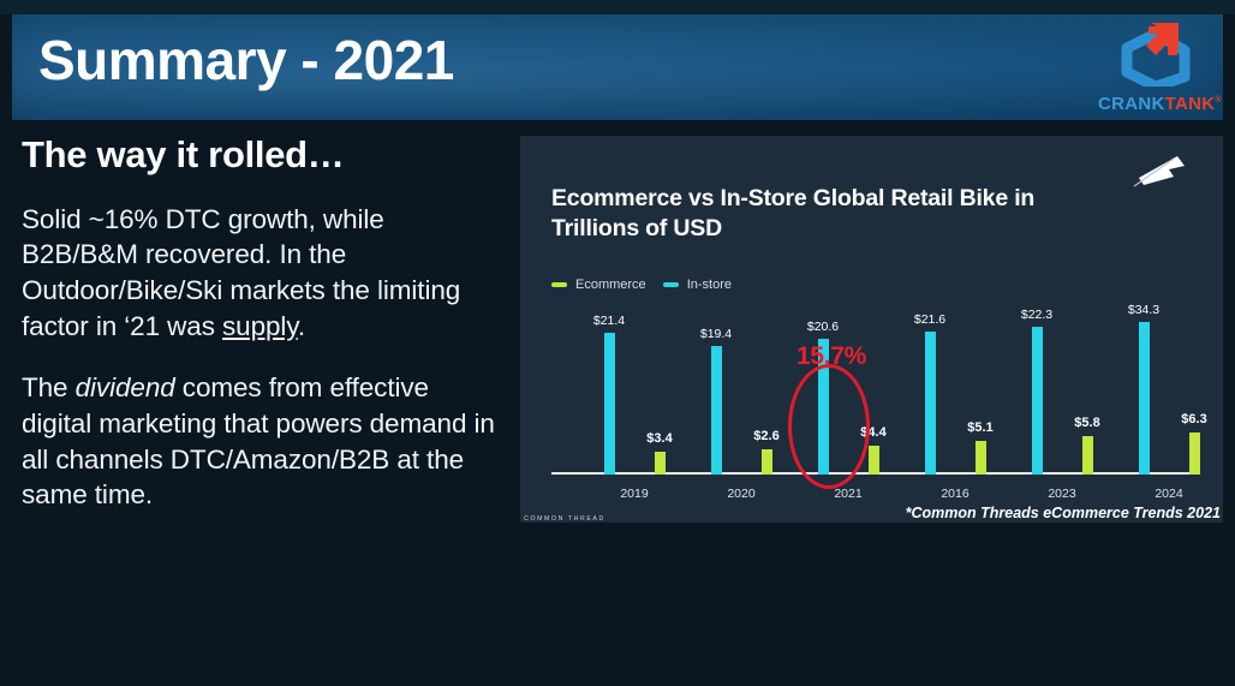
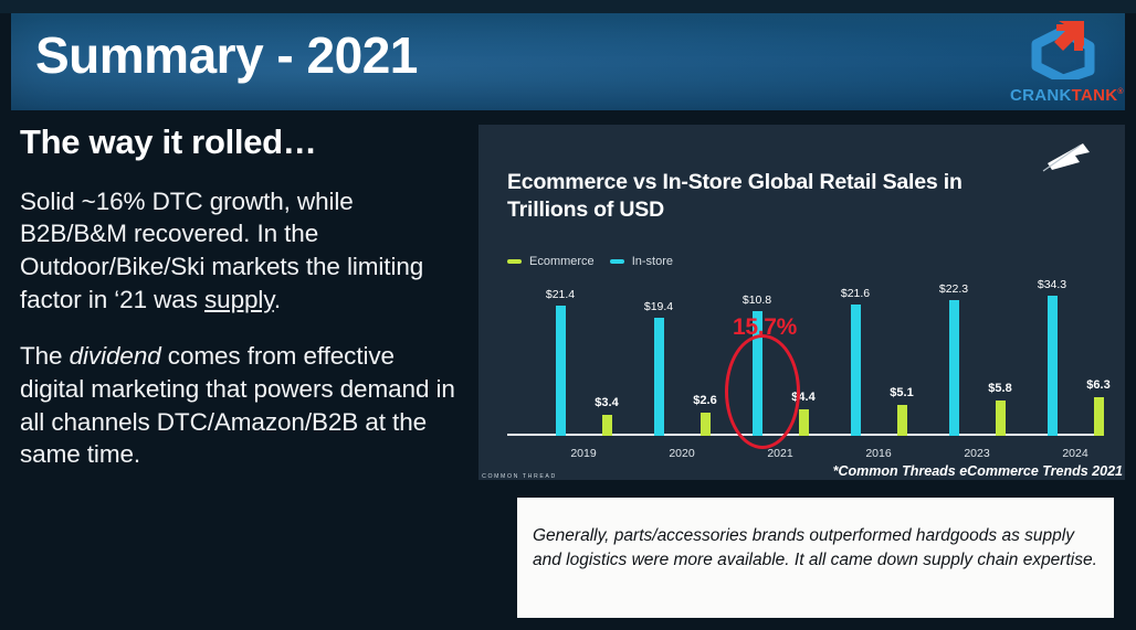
  Summary - 2021
  CRANKTANK
  The way it rolled…
  Solid ~16% DTC growth, while B2B/B&M recovered. In the Outdoor/Bike/Ski markets the limiting factor in ‘21 was supply.
  The dividend comes from effective digital marketing that powers demand in all channels DTC/Amazon/B2B at the same time.
- Ecommerce vs In-Store Global Retail Bike in Trillions of USD
+ Ecommerce vs In-Store Global Retail Sales in Trillions of USD
  Ecommerce
  In-store
  $21.4
  $3.4
  2019
  $19.4
  $2.6
  2020
- $20.6
+ $10.8
  $4.4
  2021
  $21.6
  $5.1
  2016
  $22.3
  $5.8
  2023
  $34.3
  $6.3
  2024
  15.7%
  *Common Threads eCommerce Trends 2021
+ Generally, parts/accessories brands outperformed hardgoods as supply and logistics were more available. It all came down supply chain expertise.
